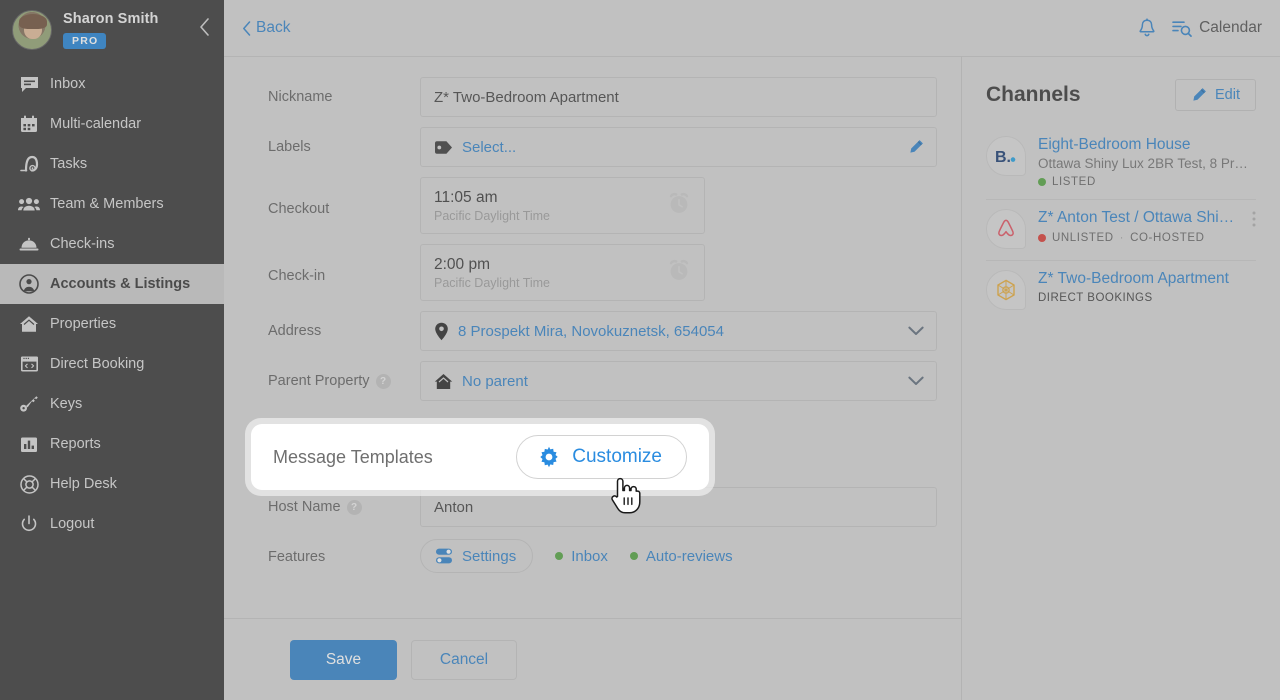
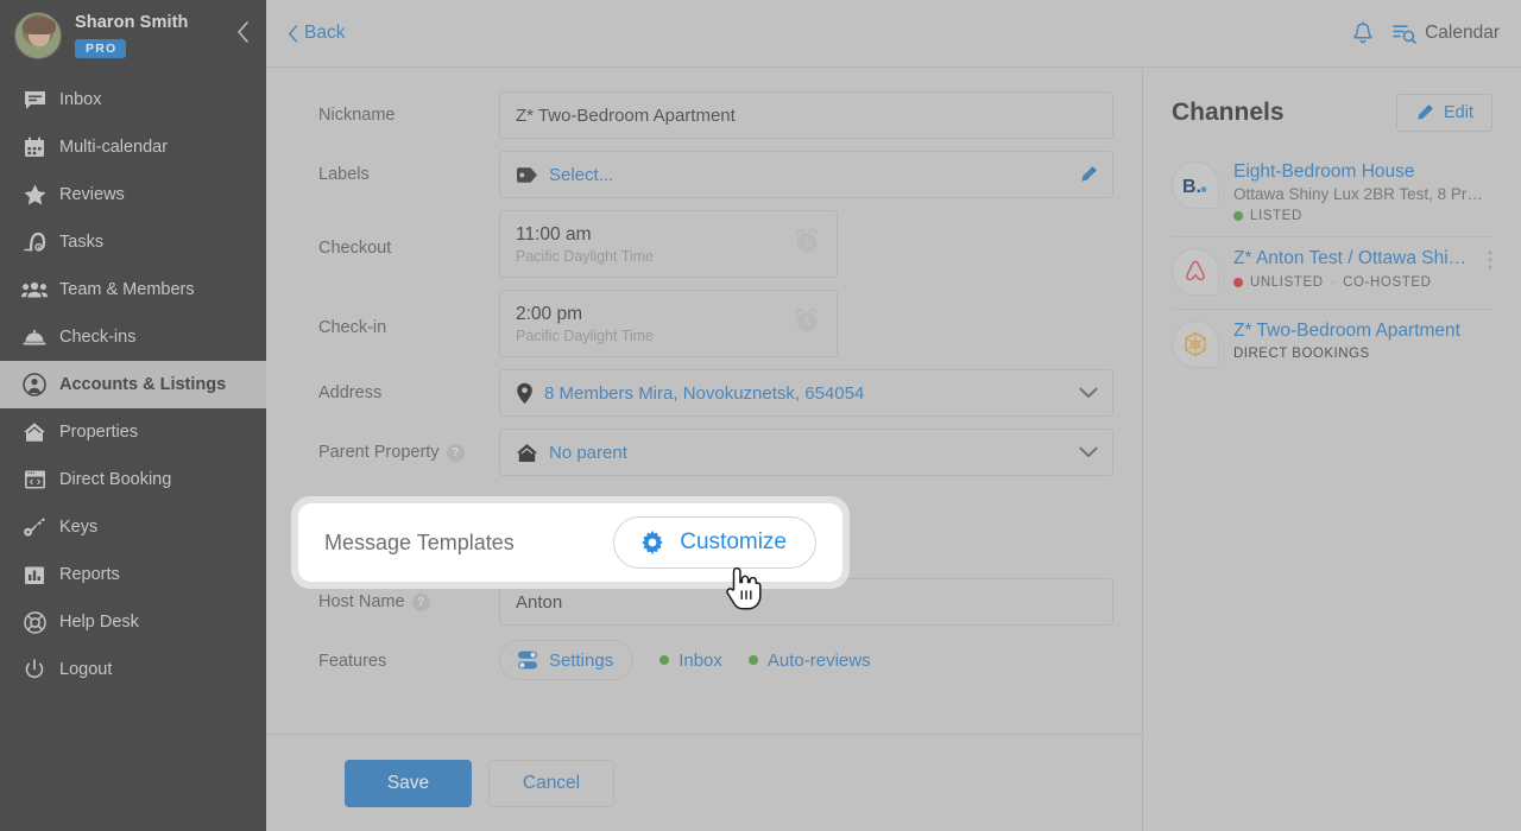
  Sharon Smith
  PRO
  Inbox
  Multi-calendar
+ Reviews
  Tasks
  Team & Members
  Check-ins
  Accounts & Listings
  Properties
  Direct Booking
  Keys
  Reports
  Help Desk
  Logout
  Back
  Calendar
  Nickname
  Z* Two-Bedroom Apartment
  Labels
  Select...
  Checkout
- 11:05 am
+ 11:00 am
  Pacific Daylight Time
  Check-in
  2:00 pm
  Pacific Daylight Time
  Address
- 8 Prospekt Mira, Novokuznetsk, 654054
+ 8 Members Mira, Novokuznetsk, 654054
  Parent Property
  ?
  No parent
  Host Name
  ?
  Anton
  Features
  Settings
  Inbox
  Auto-reviews
  Save
  Cancel
  Channels
  Edit
  B.
  Eight-Bedroom House
  Ottawa Shiny Lux 2BR Test, 8 Pros
  LISTED
  Z* Anton Test / Ottawa Shi…
  UNLISTED
  ·
  CO-HOSTED
  Z* Two-Bedroom Apartment
  DIRECT BOOKINGS
  Message Templates
  Customize
